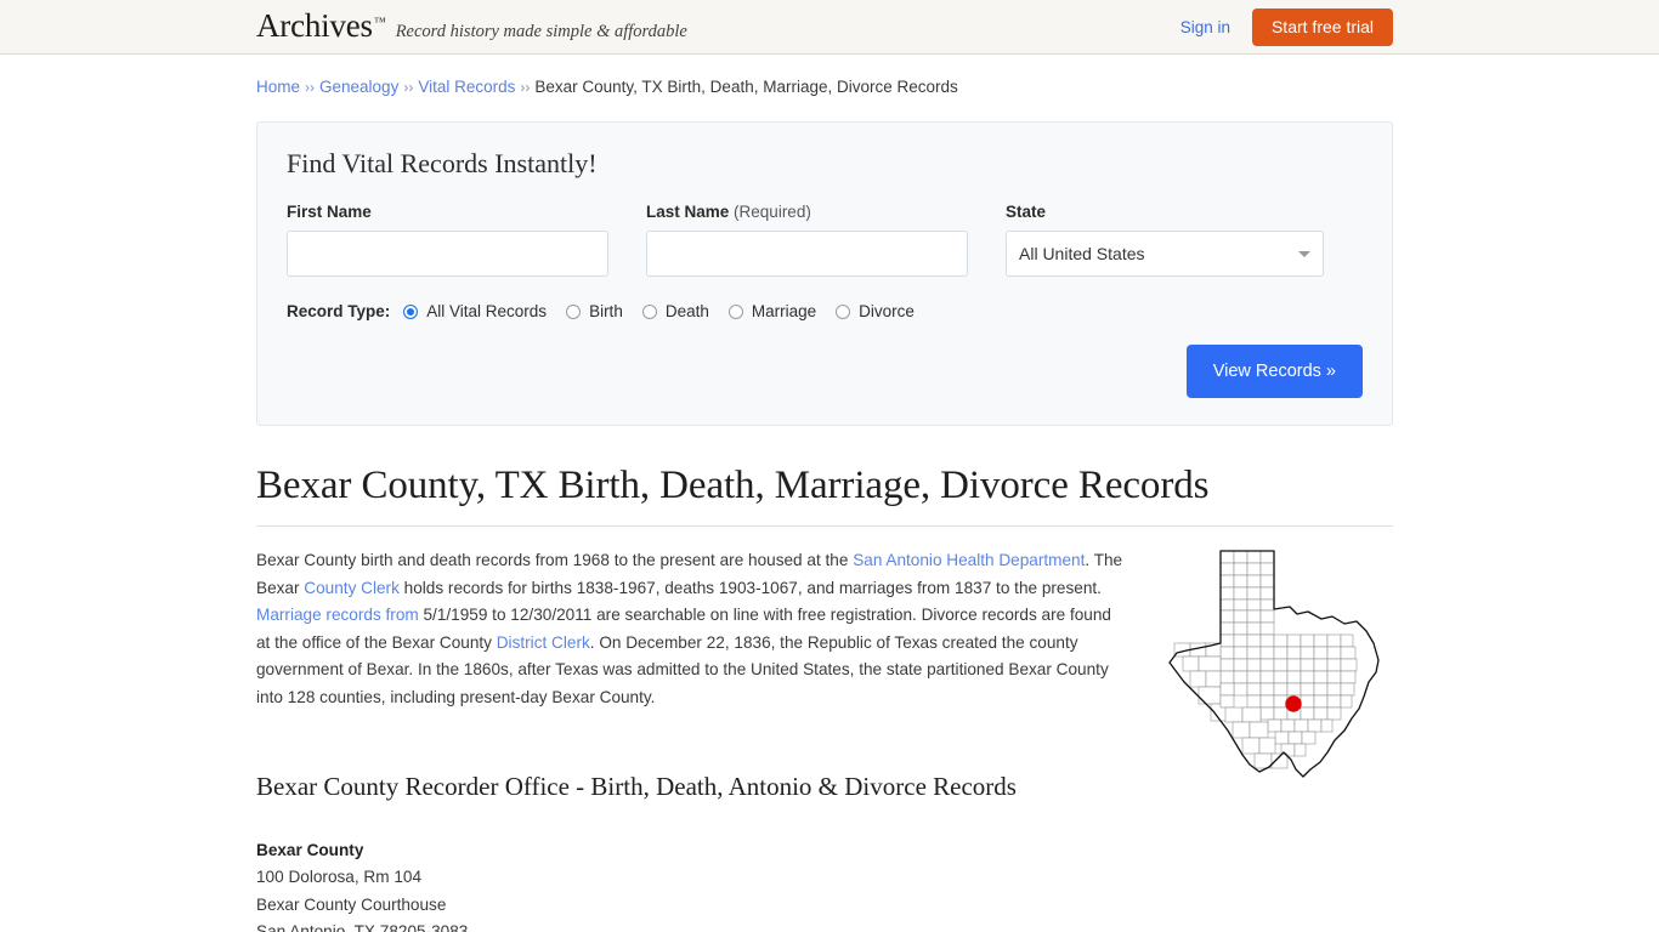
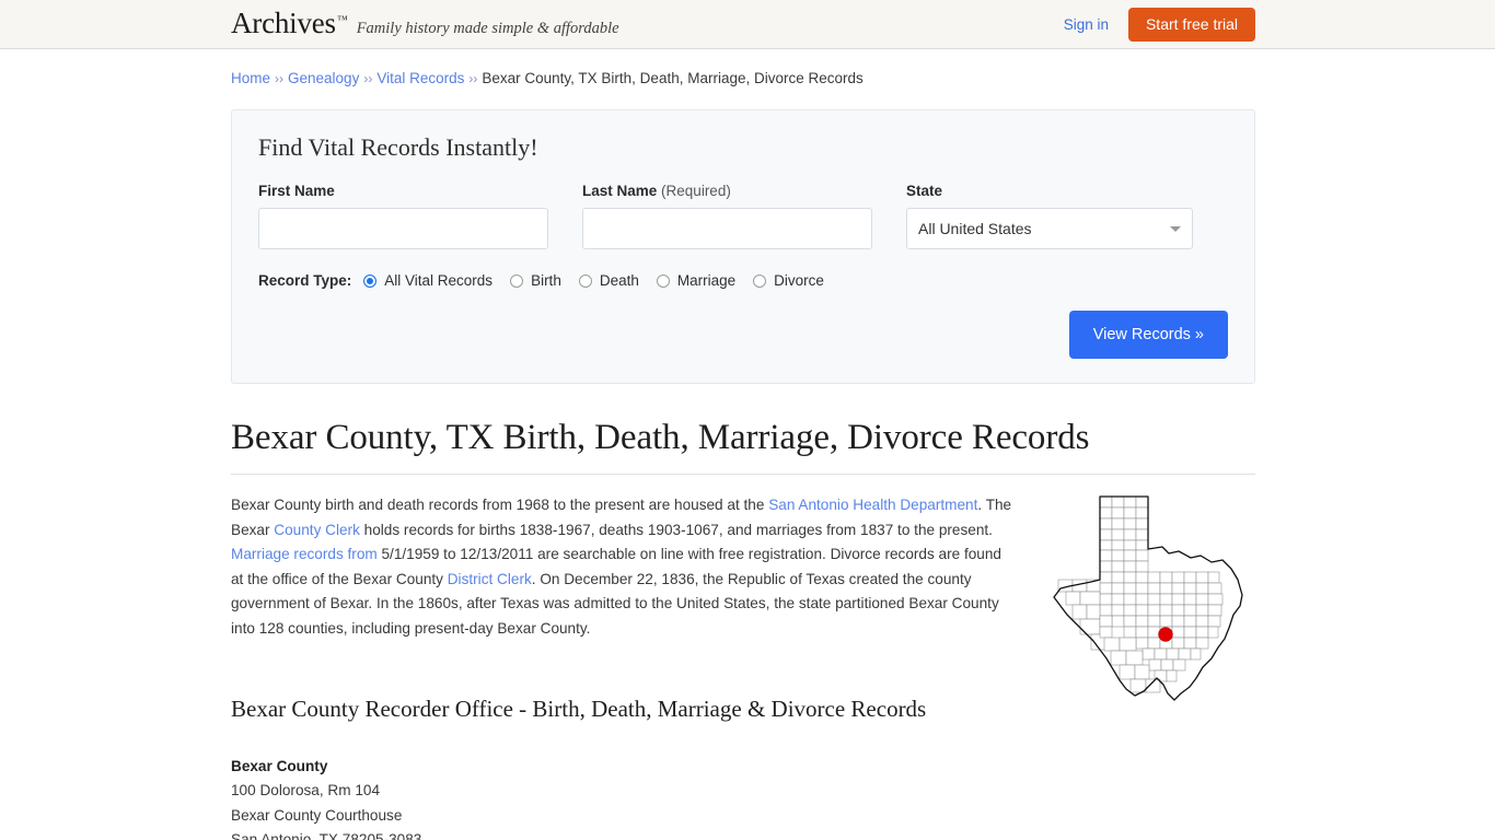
  Archives
  ™
- Record history made simple & affordable
+ Family history made simple & affordable
  Sign in
  Start free trial
  Home ›› Genealogy ›› Vital Records ›› Bexar County, TX Birth, Death, Marriage, Divorce Records
  Find Vital Records Instantly!
  First Name
  Last Name (Required)
  State
  All United States
  Record Type:
  All Vital Records
  Birth
  Death
  Marriage
  Divorce
  View Records »
  Bexar County, TX Birth, Death, Marriage, Divorce Records
- Bexar County birth and death records from 1968 to the present are housed at the San Antonio Health Department. The Bexar County Clerk holds records for births 1838-1967, deaths 1903-1067, and marriages from 1837 to the present. Marriage records from 5/1/1959 to 12/30/2011 are searchable on line with free registration. Divorce records are found at the office of the Bexar County District Clerk. On December 22, 1836, the Republic of Texas created the county government of Bexar. In the 1860s, after Texas was admitted to the United States, the state partitioned Bexar County into 128 counties, including present-day Bexar County.
+ Bexar County birth and death records from 1968 to the present are housed at the San Antonio Health Department. The Bexar County Clerk holds records for births 1838-1967, deaths 1903-1067, and marriages from 1837 to the present. Marriage records from 5/1/1959 to 12/13/2011 are searchable on line with free registration. Divorce records are found at the office of the Bexar County District Clerk. On December 22, 1836, the Republic of Texas created the county government of Bexar. In the 1860s, after Texas was admitted to the United States, the state partitioned Bexar County into 128 counties, including present-day Bexar County.
- Bexar County Recorder Office - Birth, Death, Antonio & Divorce Records
+ Bexar County Recorder Office - Birth, Death, Marriage & Divorce Records
  Bexar County
  100 Dolorosa, Rm 104
  Bexar County Courthouse
